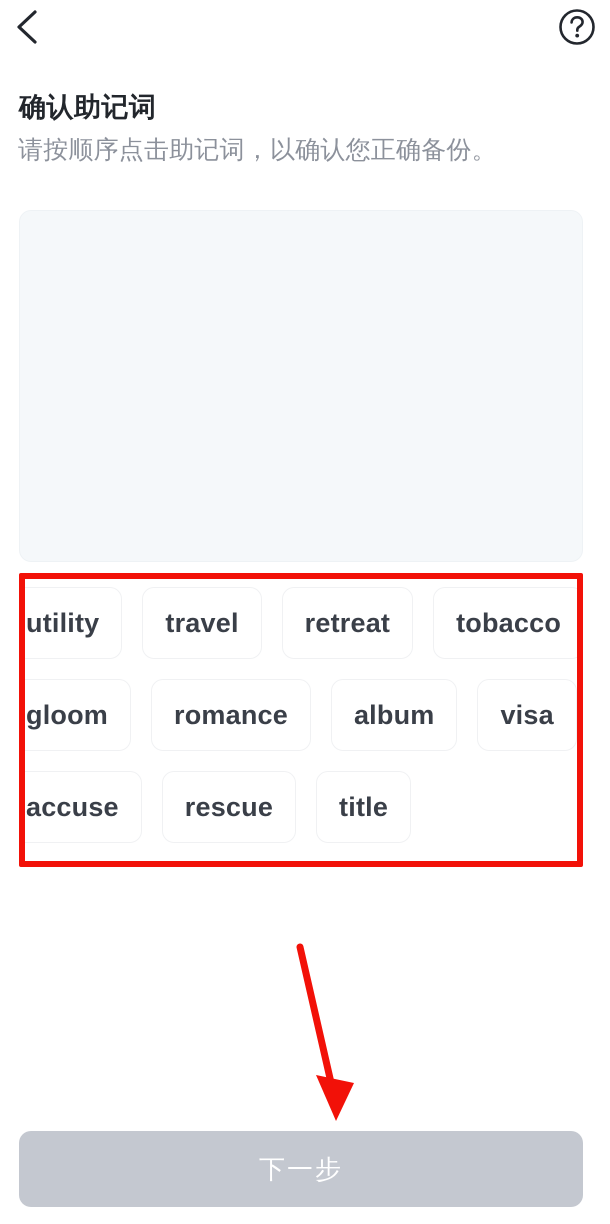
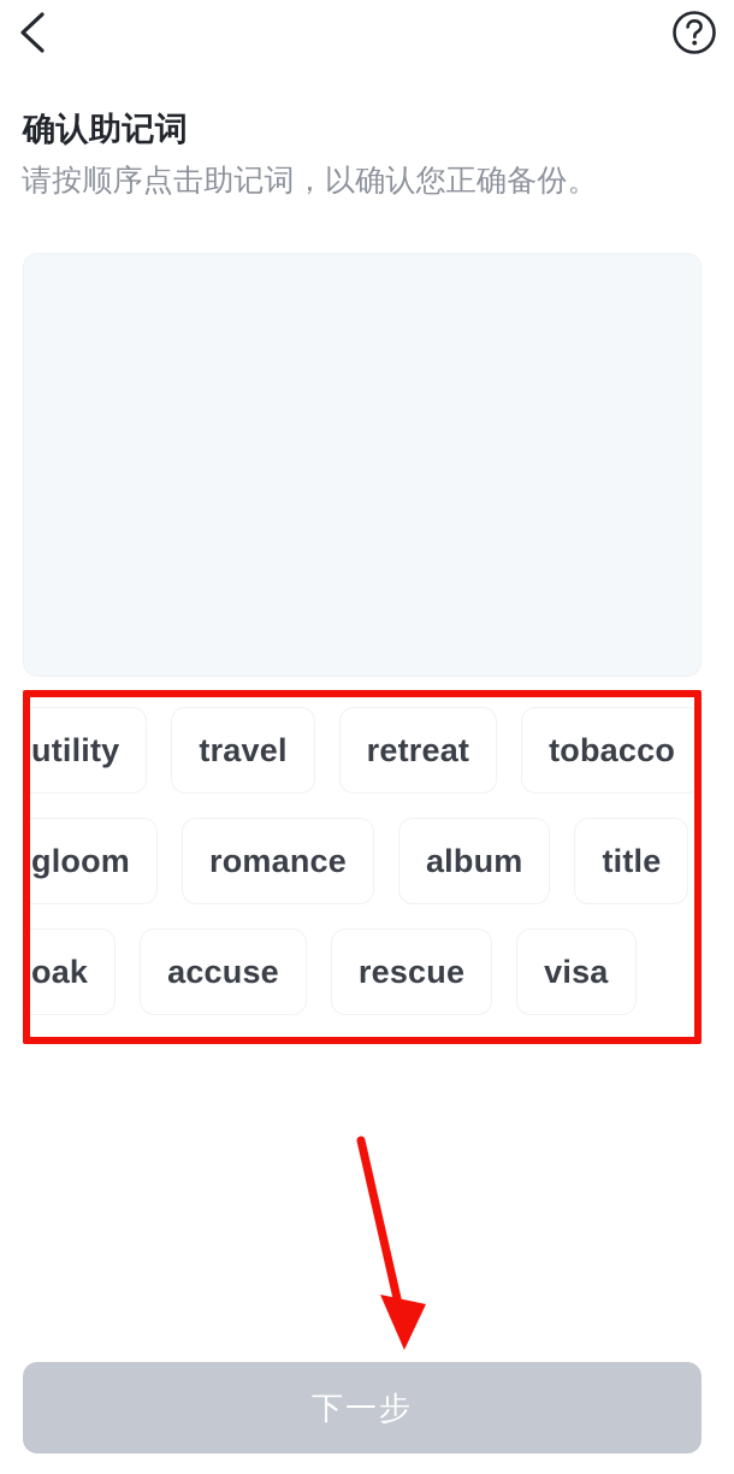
  确认助记词
  请按顺序点击助记词，以确认您正确备份。
  utility
  travel
  retreat
  tobacco
  gloom
  romance
  album
- visa
+ title
+ oak
  accuse
  rescue
- title
+ visa
  下一步
